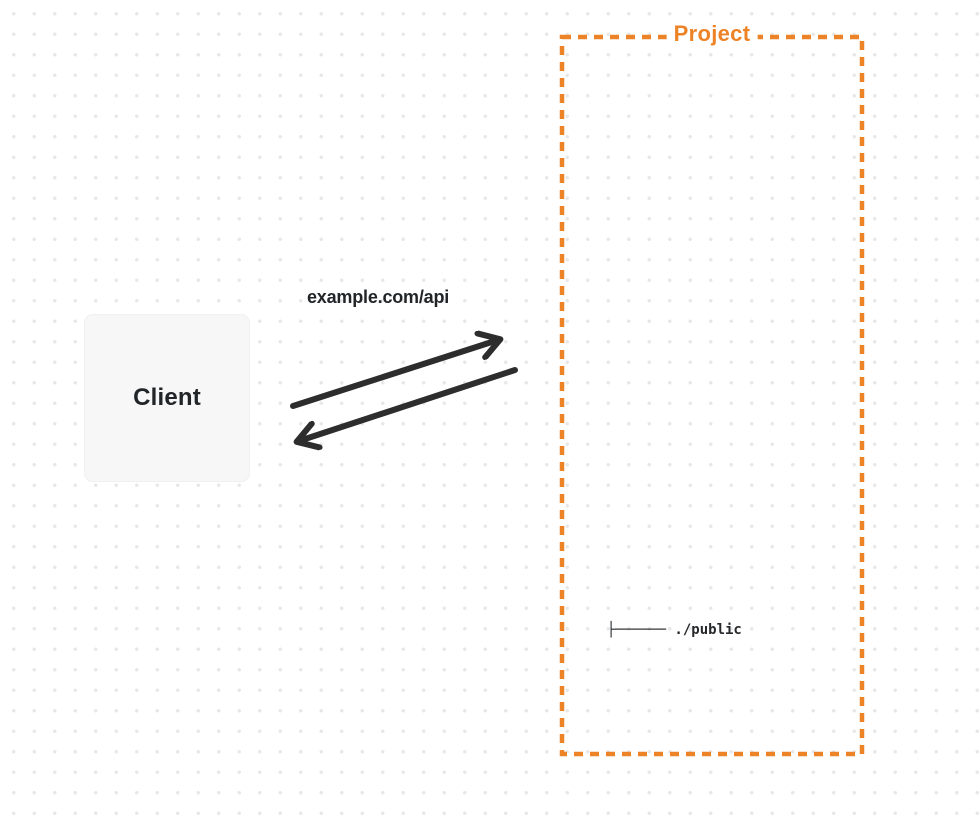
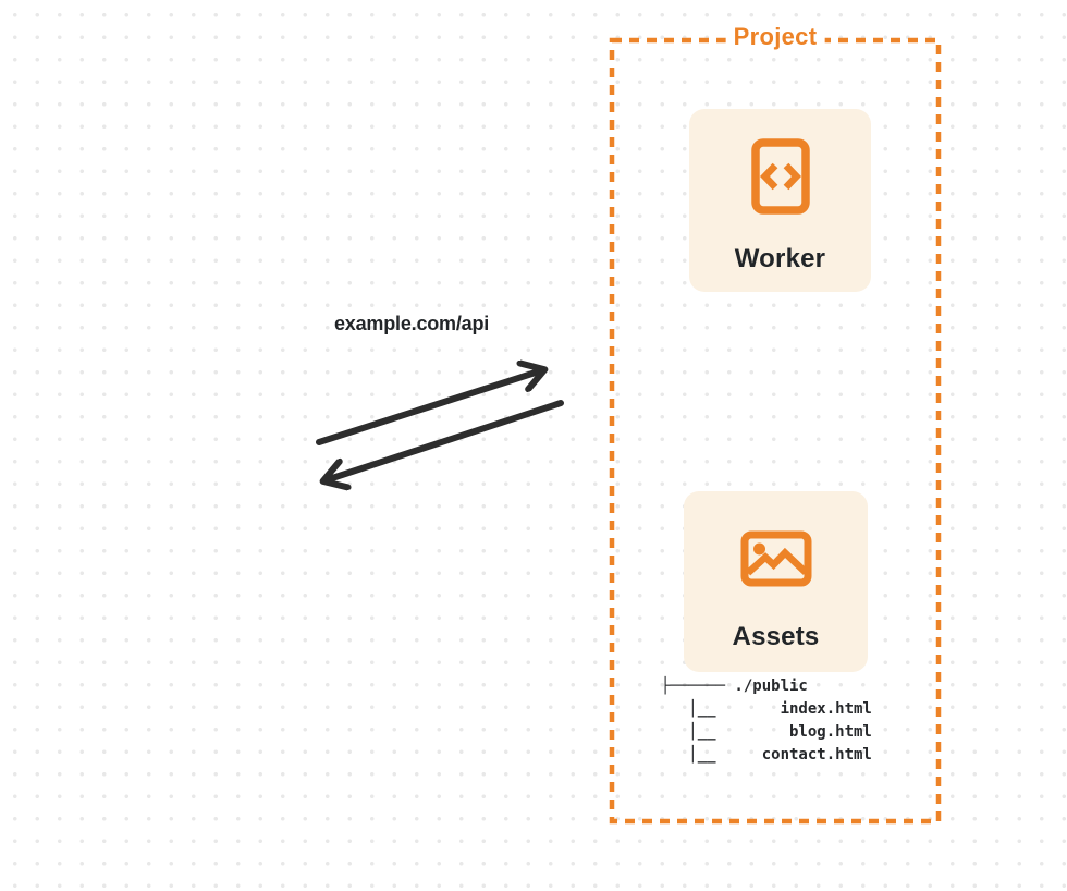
- Client
  example.com/api
  Project
+ Worker
+ Assets
  ├────── ./public
+ │__ index.html
+ │__ blog.html
+ │__ contact.html
